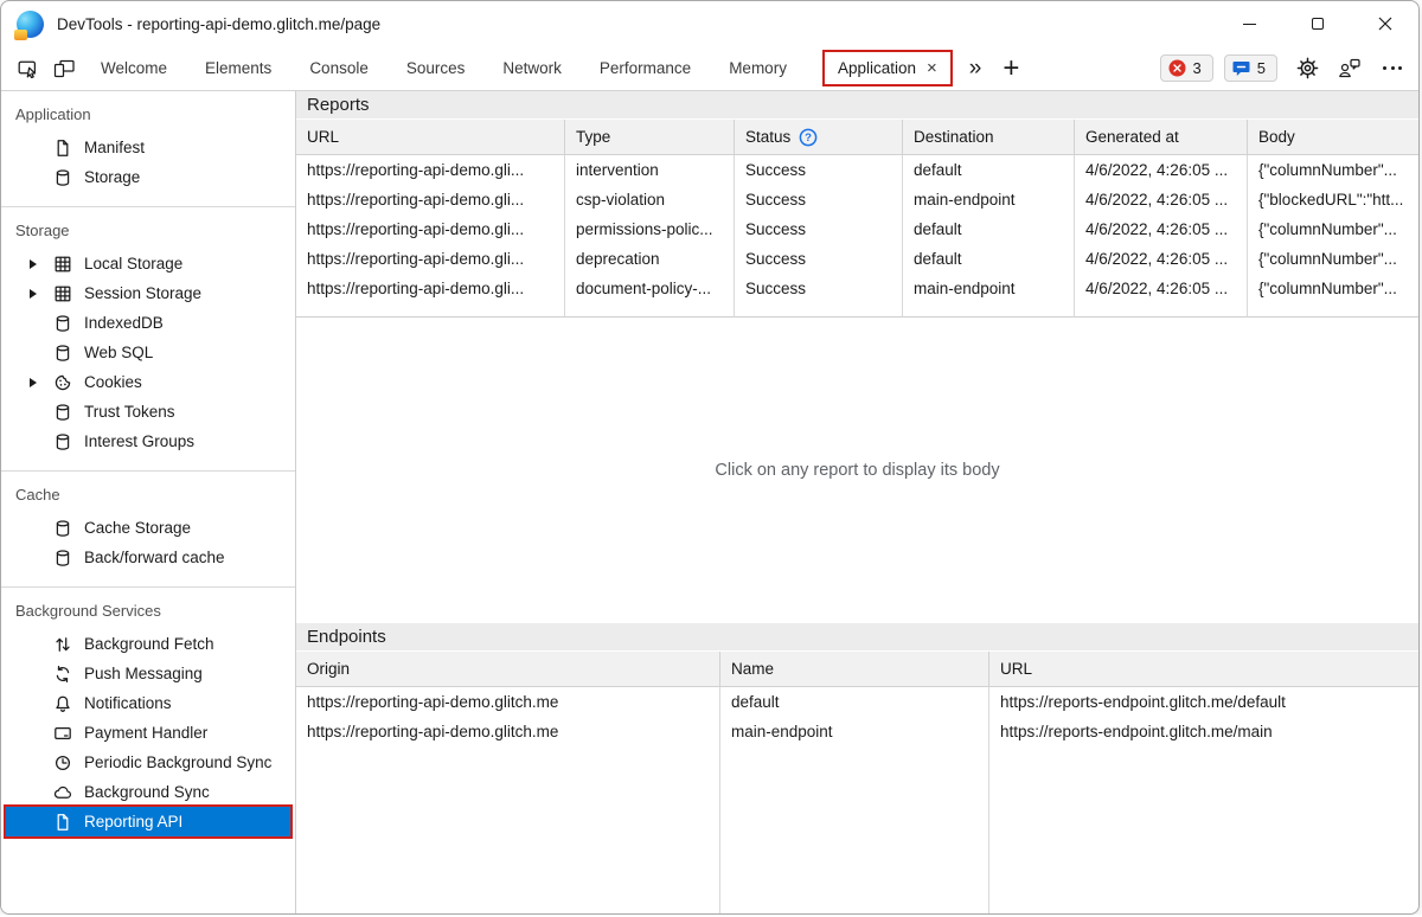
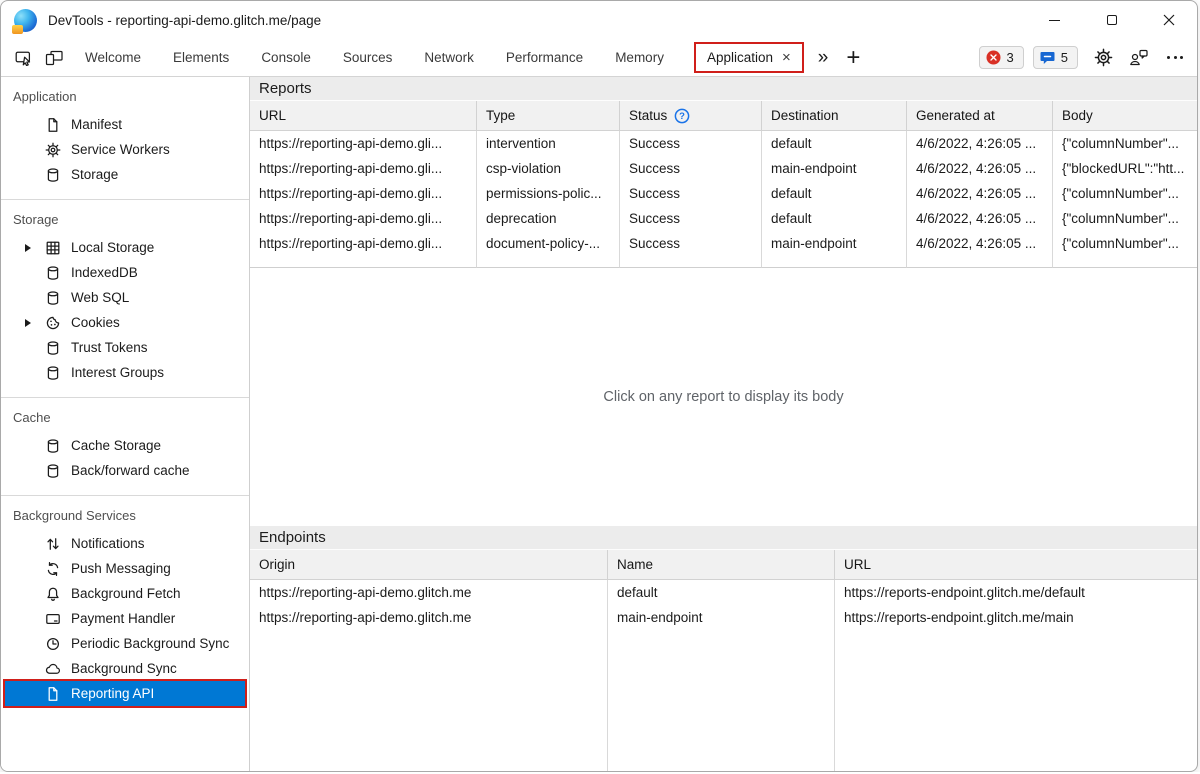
  DevTools - reporting-api-demo.glitch.me/page
  Welcome
  Elements
  Console
  Sources
  Network
  Performance
  Memory
  Application
  ×
  »
  +
  3
  5
  Application
  Manifest
+ Service Workers
  Storage
  Storage
  Local Storage
- Session Storage
  IndexedDB
  Web SQL
  Cookies
  Trust Tokens
  Interest Groups
  Cache
  Cache Storage
  Back/forward cache
  Background Services
- Background Fetch
+ Notifications
  Push Messaging
- Notifications
+ Background Fetch
  Payment Handler
  Periodic Background Sync
  Background Sync
  Reporting API
  Reports
  URL
  Type
  Status
  ?
  Destination
  Generated at
  Body
  https://reporting-api-demo.gli...
  intervention
  Success
  default
  4/6/2022, 4:26:05 ...
  {"columnNumber"...
  https://reporting-api-demo.gli...
  csp-violation
  Success
  main-endpoint
  4/6/2022, 4:26:05 ...
  {"blockedURL":"htt...
  https://reporting-api-demo.gli...
  permissions-polic...
  Success
  default
  4/6/2022, 4:26:05 ...
  {"columnNumber"...
  https://reporting-api-demo.gli...
  deprecation
  Success
  default
  4/6/2022, 4:26:05 ...
  {"columnNumber"...
  https://reporting-api-demo.gli...
  document-policy-...
  Success
  main-endpoint
  4/6/2022, 4:26:05 ...
  {"columnNumber"...
  Click on any report to display its body
  Endpoints
  Origin
  Name
  URL
  https://reporting-api-demo.glitch.me
  default
  https://reports-endpoint.glitch.me/default
  https://reporting-api-demo.glitch.me
  main-endpoint
  https://reports-endpoint.glitch.me/main
